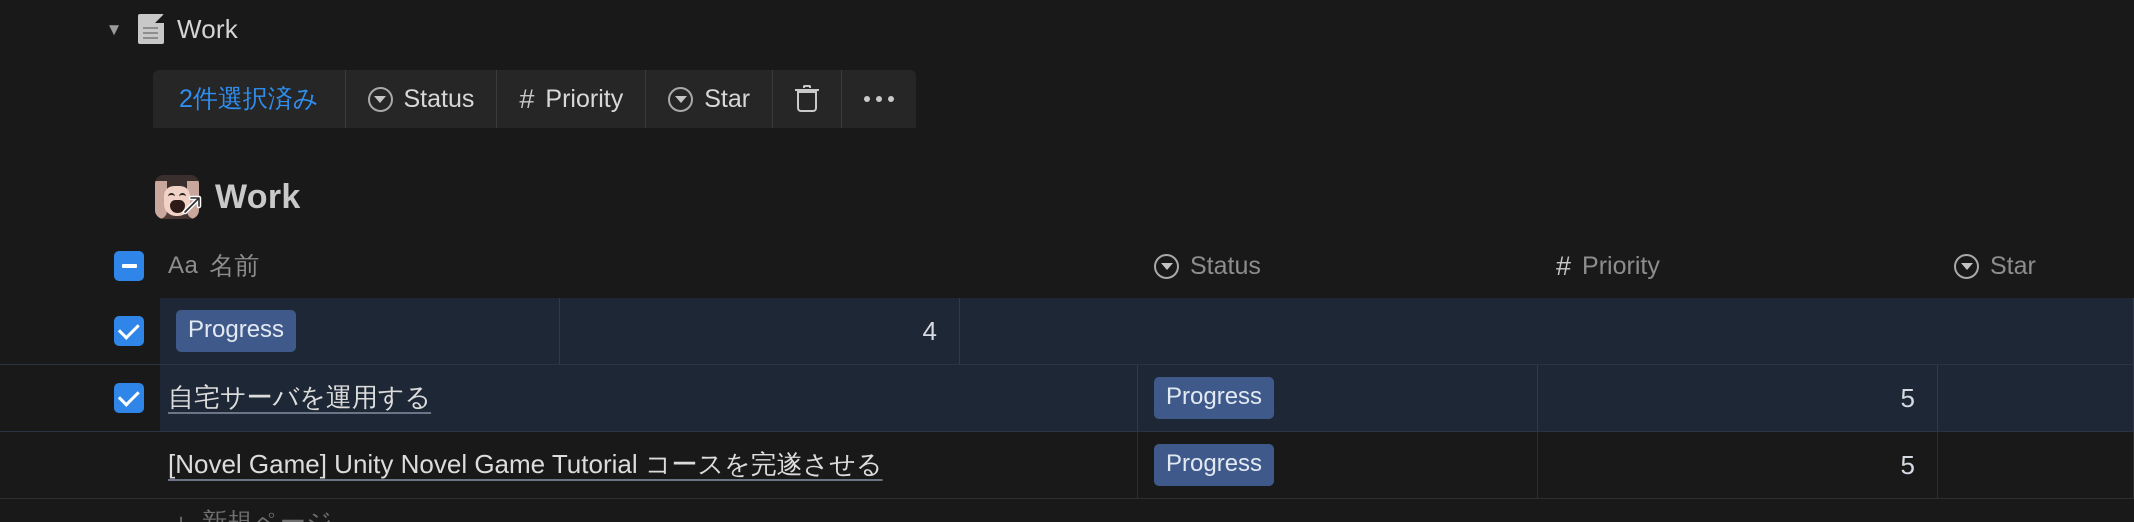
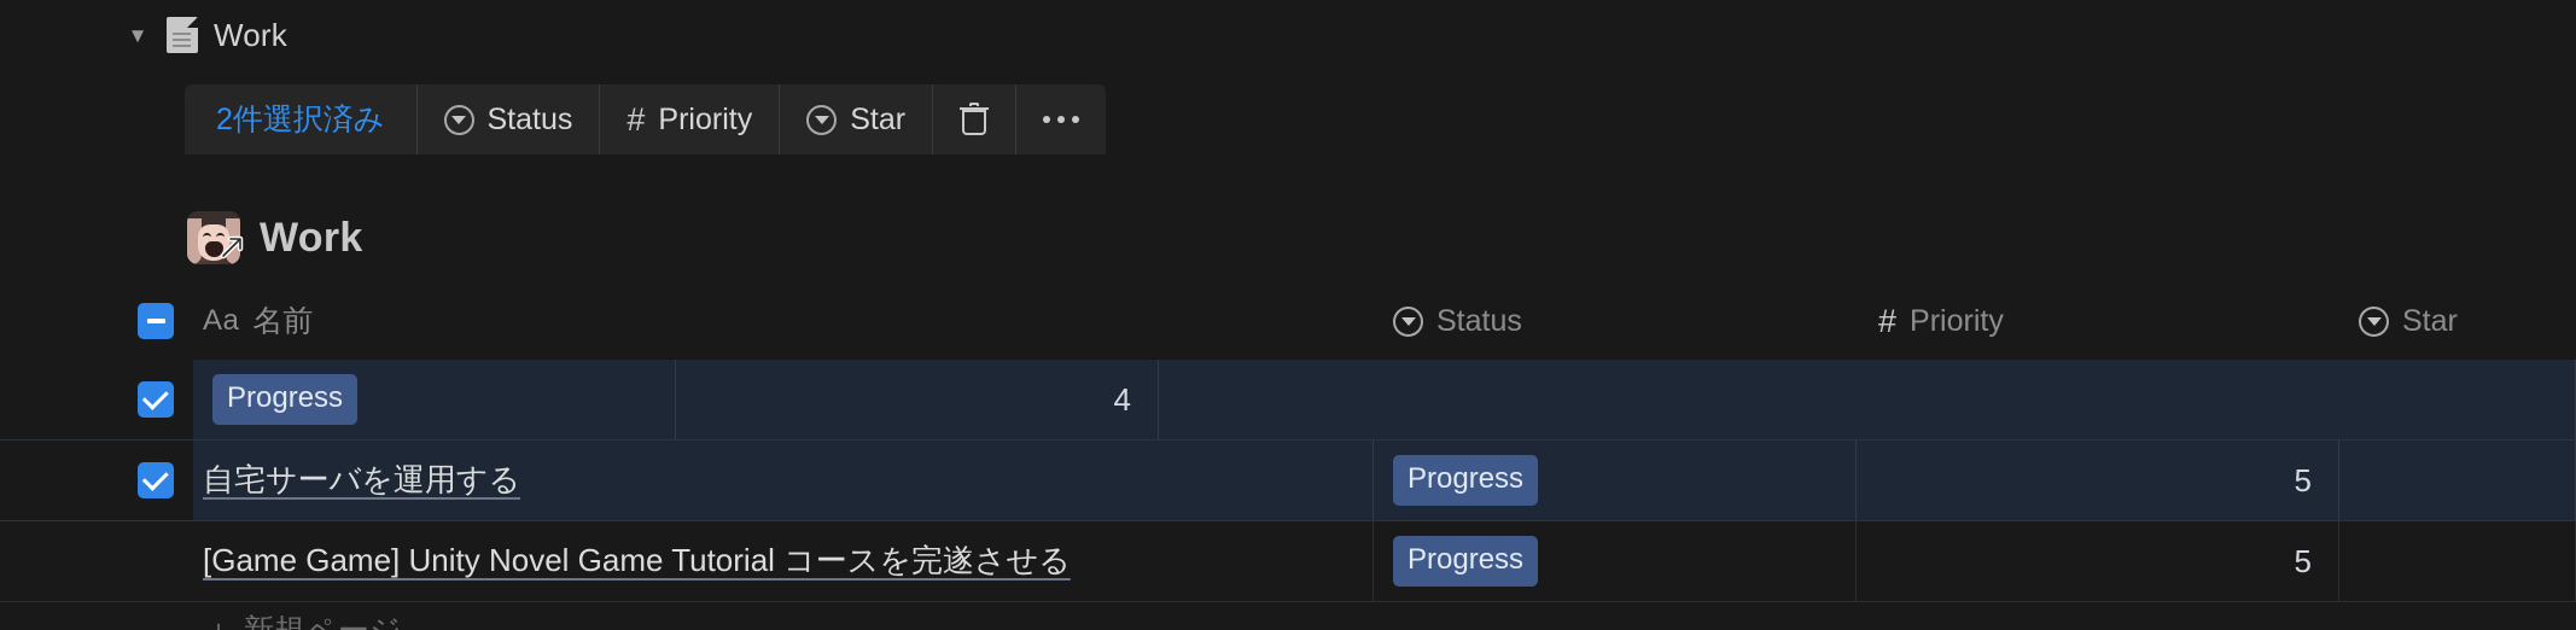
  ▼
  Work
  2件選択済み
  Status
  #
  Priority
  Star
  Work
  Aa
  名前
  Status
  #
  Priority
  Star
  Progress
  4
  自宅サーバを運用する
  Progress
  5
- [Novel Game] Unity Novel Game Tutorial コースを完遂させる
+ [Game Game] Unity Novel Game Tutorial コースを完遂させる
  Progress
  5
